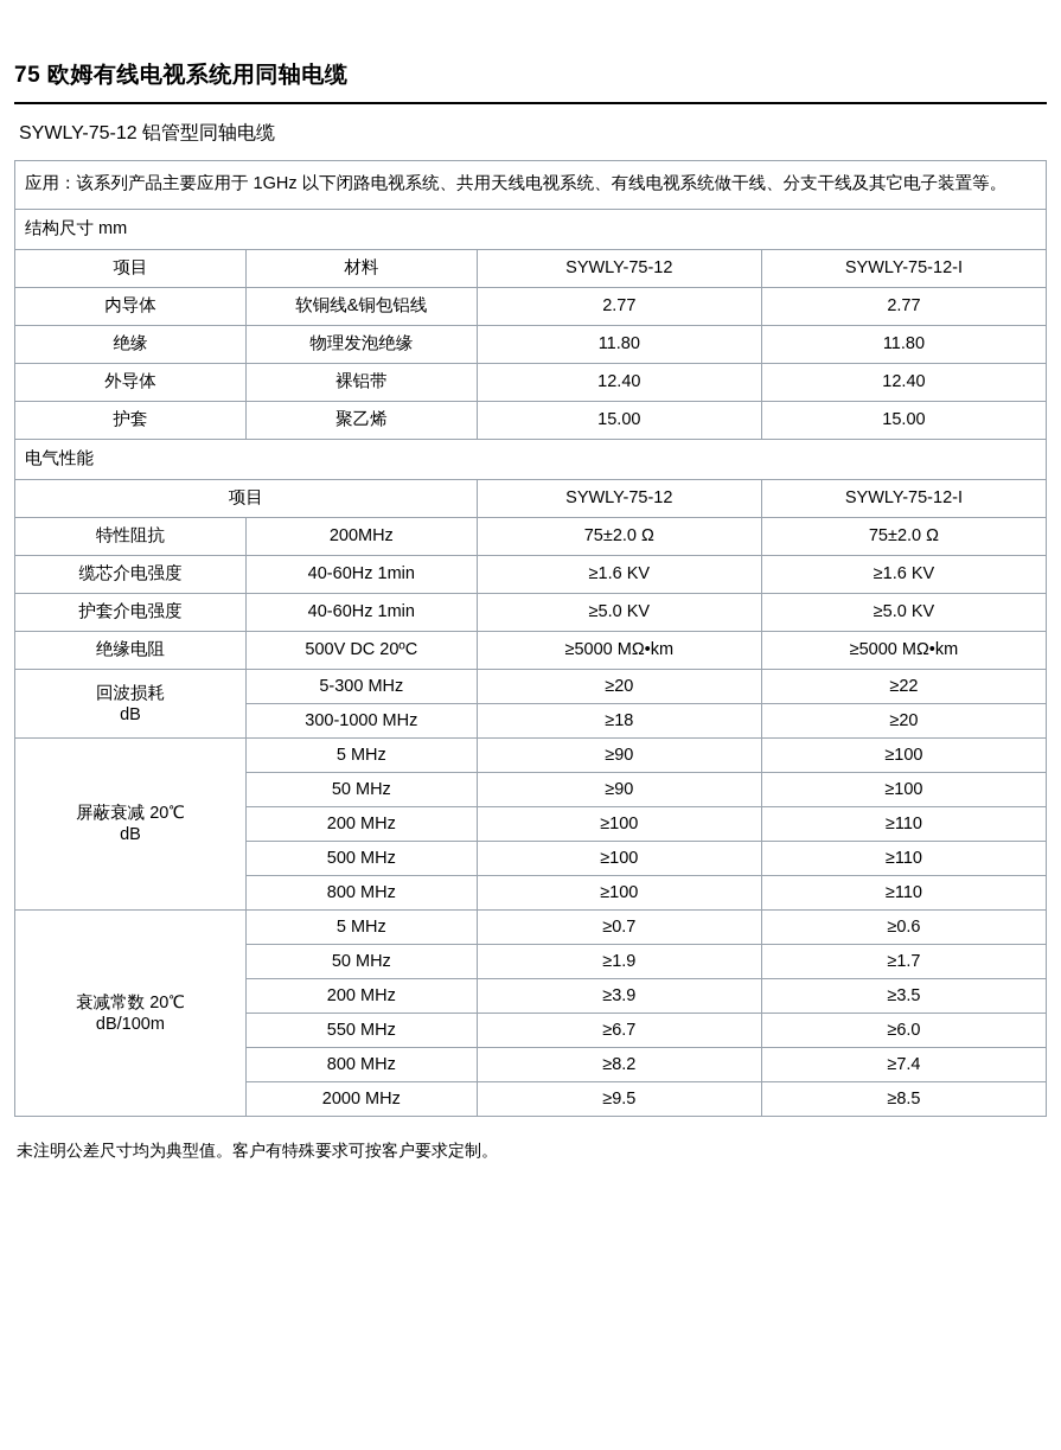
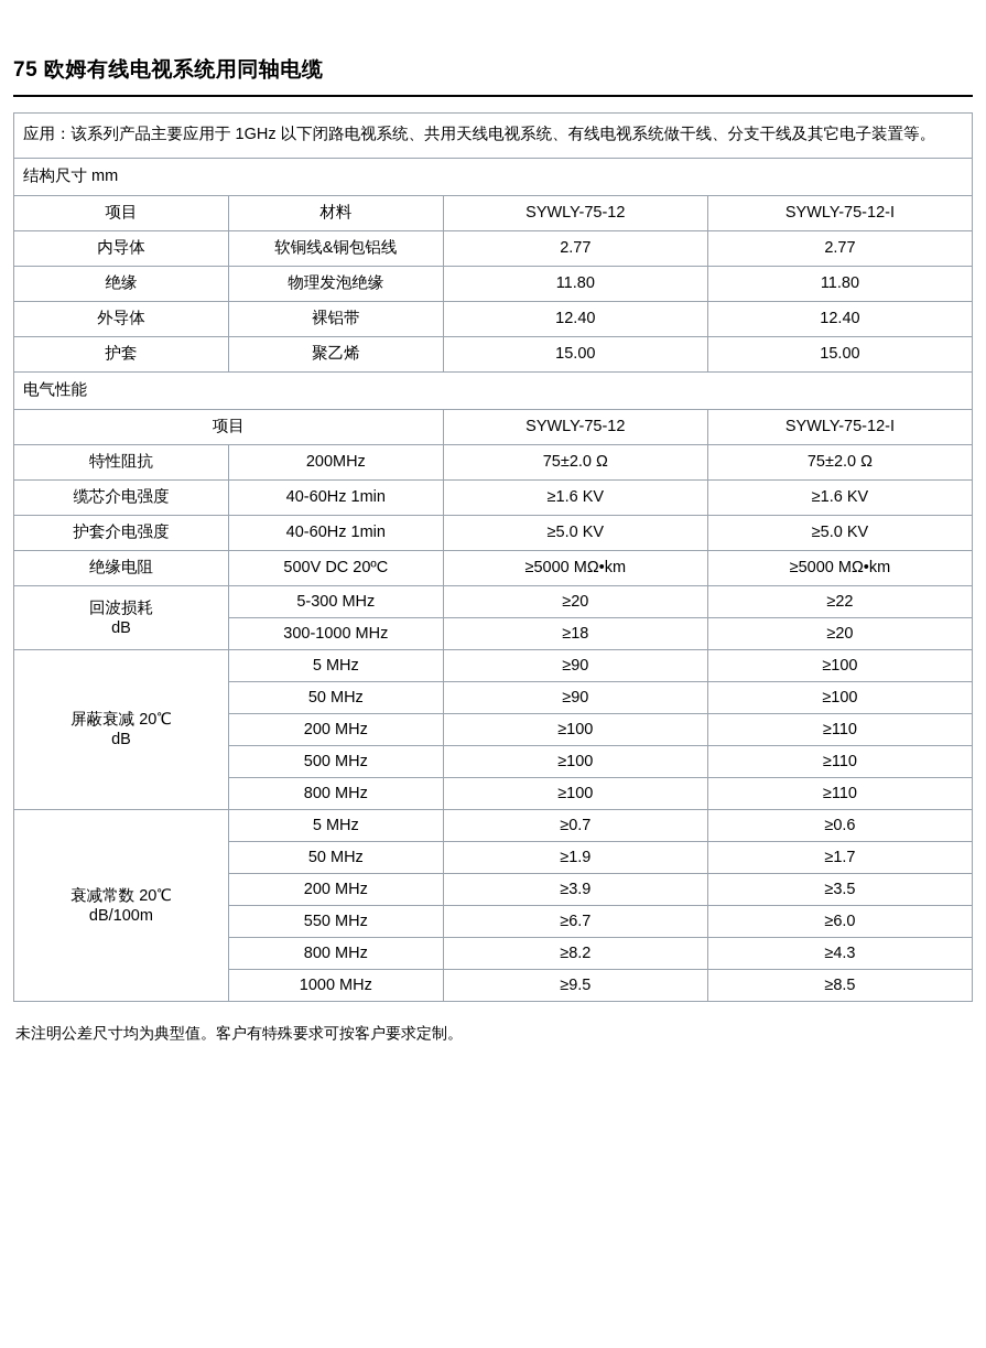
  75 欧姆有线电视系统用同轴电缆
- SYWLY-75-12 铝管型同轴电缆
  应用：该系列产品主要应用于 1GHz 以下闭路电视系统、共用天线电视系统、有线电视系统做干线、分支干线及其它电子装置等。
  结构尺寸 mm
  项目	材料	SYWLY-75-12	SYWLY-75-12-I
  内导体	软铜线&铜包铝线	2.77	2.77
  绝缘	物理发泡绝缘	11.80	11.80
  外导体	裸铝带	12.40	12.40
  护套	聚乙烯	15.00	15.00
  电气性能
  项目	SYWLY-75-12	SYWLY-75-12-I
  特性阻抗	200MHz	75±2.0 Ω	75±2.0 Ω
  缆芯介电强度	40-60Hz 1min	≥1.6 KV	≥1.6 KV
  护套介电强度	40-60Hz 1min	≥5.0 KV	≥5.0 KV
  绝缘电阻	500V DC 20ºC	≥5000 MΩ•km	≥5000 MΩ•km
  回波损耗 dB	5-300 MHz	≥20	≥22
  300-1000 MHz	≥18	≥20
  屏蔽衰减 20℃ dB	5 MHz	≥90	≥100
  50 MHz	≥90	≥100
  200 MHz	≥100	≥110
  500 MHz	≥100	≥110
  800 MHz	≥100	≥110
  衰减常数 20℃ dB/100m	5 MHz	≥0.7	≥0.6
  50 MHz	≥1.9	≥1.7
  200 MHz	≥3.9	≥3.5
  550 MHz	≥6.7	≥6.0
- 800 MHz	≥8.2	≥7.4
+ 800 MHz	≥8.2	≥4.3
- 2000 MHz	≥9.5	≥8.5
+ 1000 MHz	≥9.5	≥8.5
  未注明公差尺寸均为典型值。客户有特殊要求可按客户要求定制。
